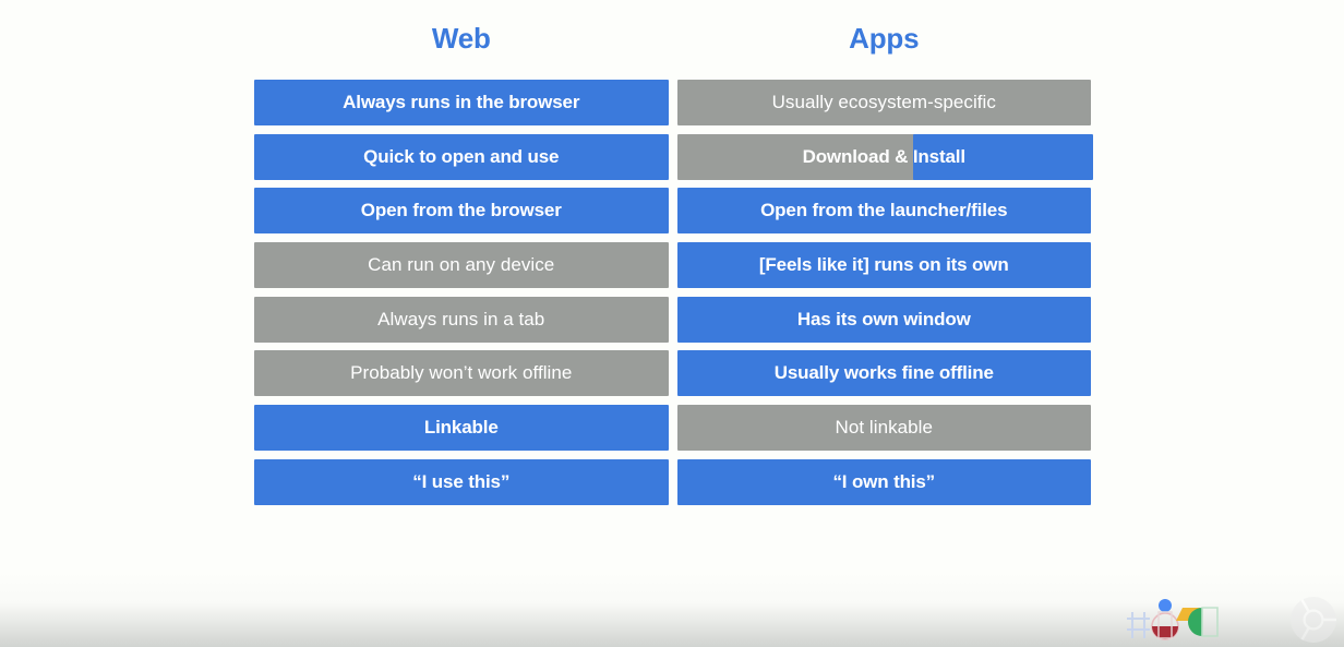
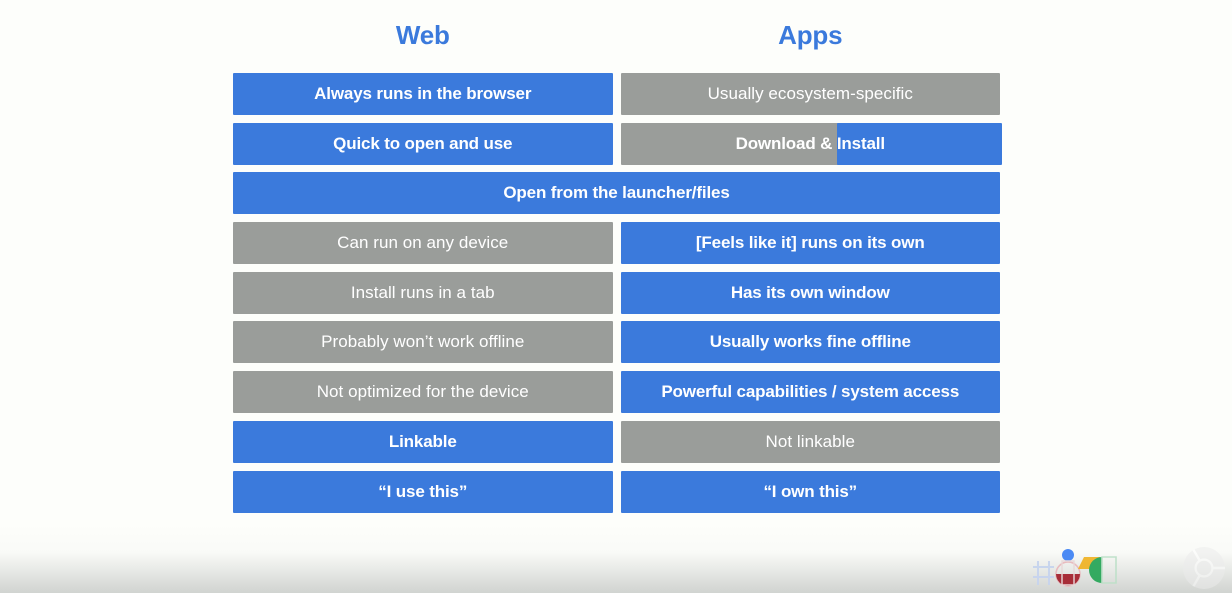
  Web
  Apps
  Always runs in the browser
  Usually ecosystem-specific
  Quick to open and use
  Download & Install
- Open from the browser
  Open from the launcher/files
  Can run on any device
  [Feels like it] runs on its own
- Always runs in a tab
+ Install runs in a tab
  Has its own window
  Probably won’t work offline
  Usually works fine offline
+ Not optimized for the device
+ Powerful capabilities / system access
  Linkable
  Not linkable
  “I use this”
  “I own this”
